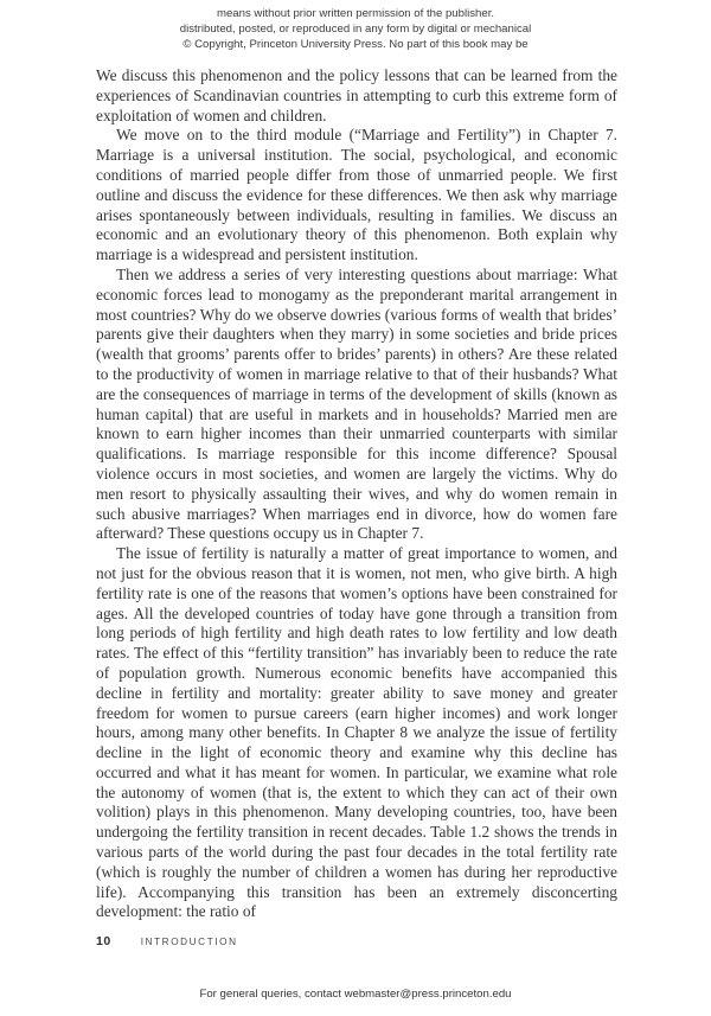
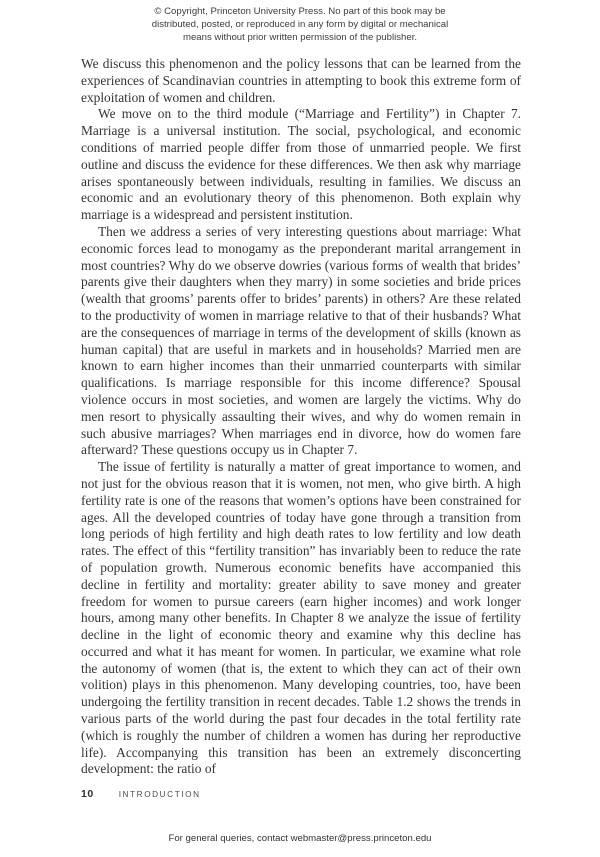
- means without prior written permission of the publisher.
+ © Copyright, Princeton University Press. No part of this book may be
  distributed, posted, or reproduced in any form by digital or mechanical
- © Copyright, Princeton University Press. No part of this book may be
+ means without prior written permission of the publisher.
- We discuss this phenomenon and the policy lessons that can be learned from the experiences of Scandinavian countries in attempting to curb this extreme form of exploitation of women and children.
+ We discuss this phenomenon and the policy lessons that can be learned from the experiences of Scandinavian countries in attempting to book this extreme form of exploitation of women and children.
  We move on to the third module (“Marriage and Fertility”) in Chapter 7. Marriage is a universal institution. The social, psychological, and economic conditions of married people differ from those of unmarried people. We first outline and discuss the evidence for these differences. We then ask why marriage arises spontaneously between individuals, resulting in families. We discuss an economic and an evolutionary theory of this phenomenon. Both explain why marriage is a widespread and persistent institution.
  Then we address a series of very interesting questions about marriage: What economic forces lead to monogamy as the preponderant marital arrangement in most countries? Why do we observe dowries (various forms of wealth that brides’ parents give their daughters when they marry) in some societies and bride prices (wealth that grooms’ parents offer to brides’ parents) in others? Are these related to the productivity of women in marriage relative to that of their husbands? What are the consequences of marriage in terms of the development of skills (known as human capital) that are useful in markets and in households? Married men are known to earn higher incomes than their unmarried counterparts with similar qualifications. Is marriage responsible for this income difference? Spousal violence occurs in most societies, and women are largely the victims. Why do men resort to physically assaulting their wives, and why do women remain in such abusive marriages? When marriages end in divorce, how do women fare afterward? These questions occupy us in Chapter 7.
  The issue of fertility is naturally a matter of great importance to women, and not just for the obvious reason that it is women, not men, who give birth. A high fertility rate is one of the reasons that women’s options have been constrained for ages. All the developed countries of today have gone through a transition from long periods of high fertility and high death rates to low fertility and low death rates. The effect of this “fertility transition” has invariably been to reduce the rate of population growth. Numerous economic benefits have accompanied this decline in fertility and mortality: greater ability to save money and greater freedom for women to pursue careers (earn higher incomes) and work longer hours, among many other benefits. In Chapter 8 we analyze the issue of fertility decline in the light of economic theory and examine why this decline has occurred and what it has meant for women. In particular, we examine what role the autonomy of women (that is, the extent to which they can act of their own volition) plays in this phenomenon. Many developing countries, too, have been undergoing the fertility transition in recent decades. Table 1.2 shows the trends in various parts of the world during the past four decades in the total fertility rate (which is roughly the number of children a women has during her reproductive life). Accompanying this transition has been an extremely disconcerting development: the ratio of
  10
  INTRODUCTION
  For general queries, contact webmaster@press.princeton.edu
